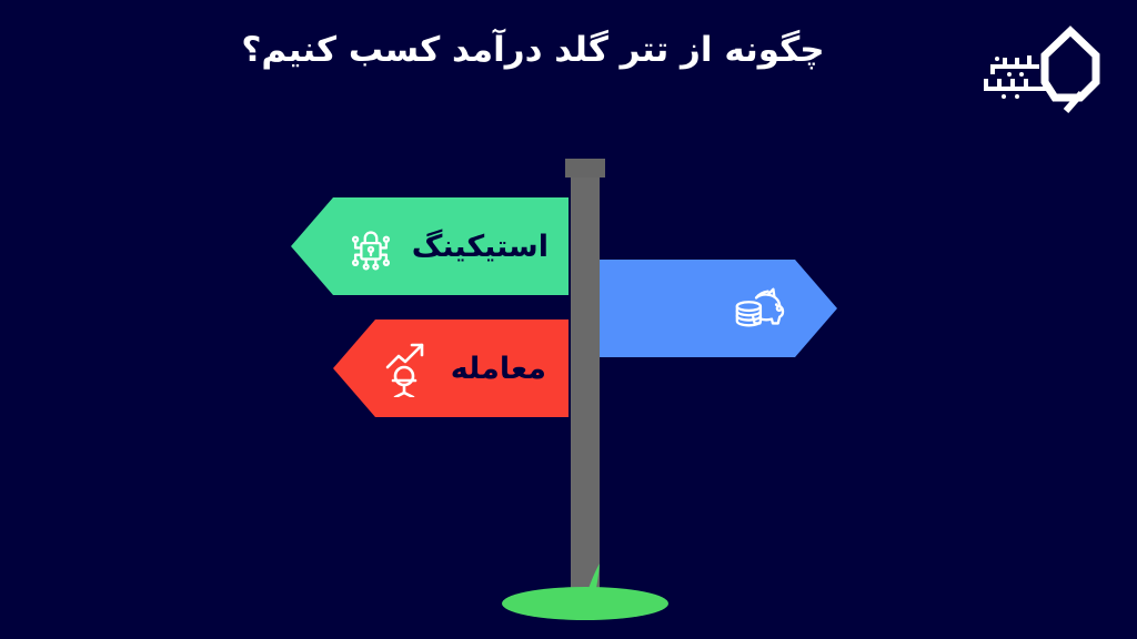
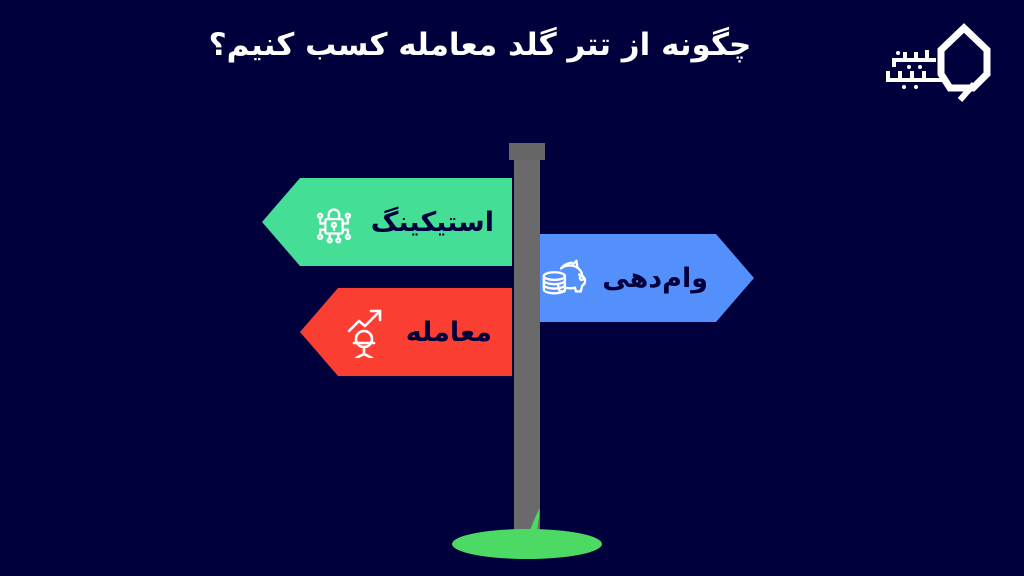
- چگونه از تتر گلد درآمد کسب کنیم؟
+ چگونه از تتر گلد معامله کسب کنیم؟
  استیکینگ
  معامله
+ وام‌دهی
